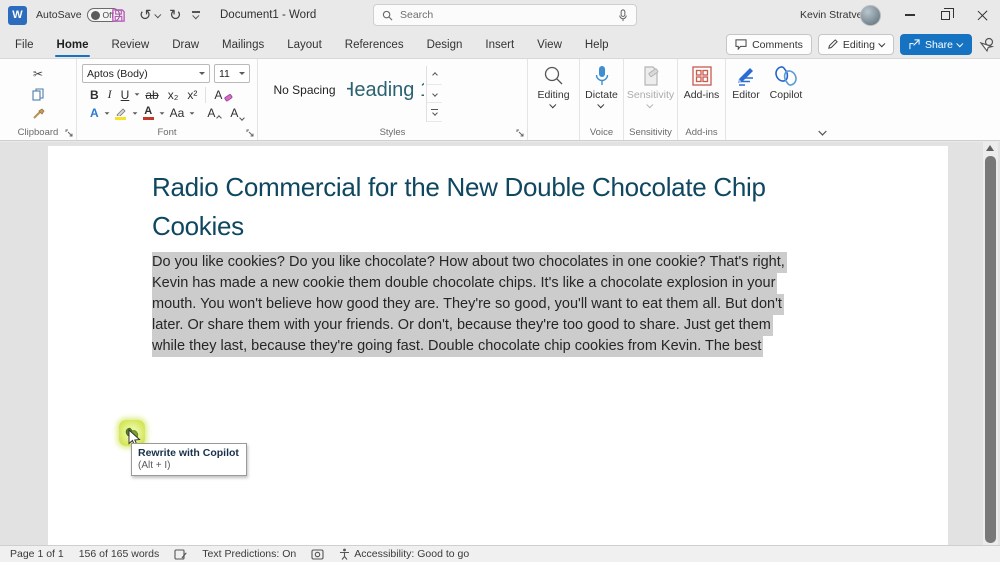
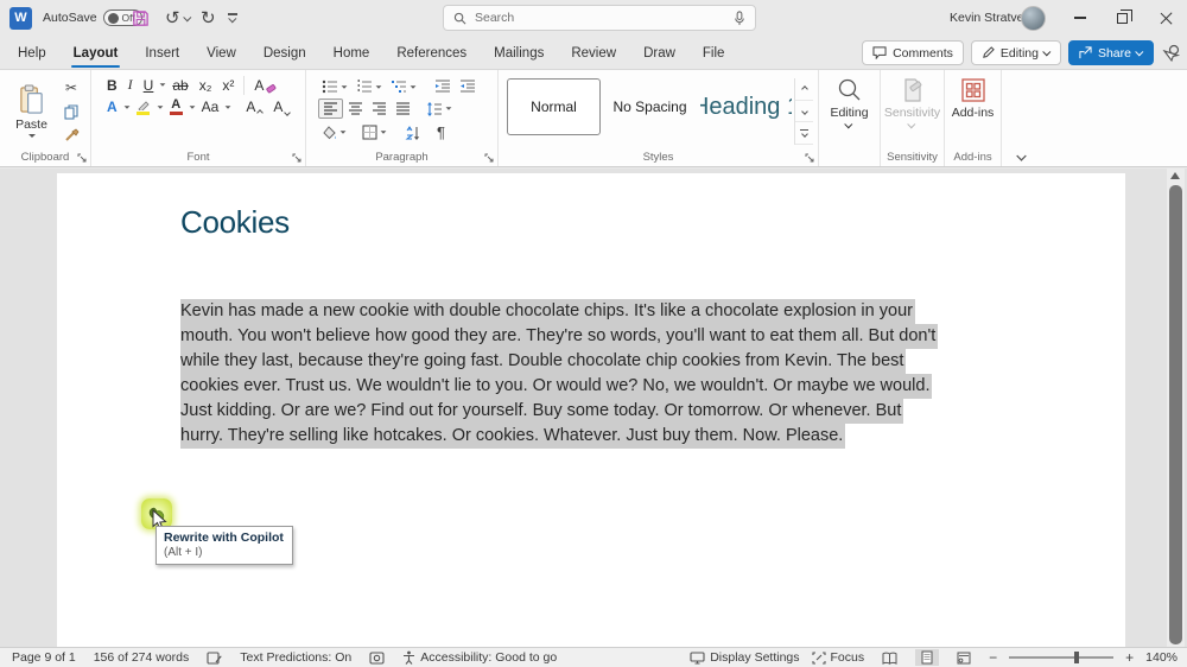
  W
  AutoSave
  ↺
  ↻
- Document1 - Word
  Search
  Kevin Stratv
- File
+ Help
- Home
+ Layout
- Review
+ Insert
- Draw
+ View
- Mailings
+ Design
- Layout
+ Home
  References
- Design
+ Mailings
- Insert
+ Review
- View
+ Draw
- Help
+ File
  Comments
  Editing
  Share
+ Paste
  ✂
  Clipboard
- Aptos (Body)
- 11
  B
  I
  U
  ab
  x₂
  x²
  A
  A
  A
  Aa
  A
  A
  Font
+ ¶
+ Paragraph
+ Normal
  No Spacing
  Heading
  Styles
  Editing
- Dictate
- Voice
  Sensitivity
  Sensitivity
  Add-ins
  Add-ins
- Editor
- Copilot
- Radio Commercial for the New Double Chocolate Chip
  Cookies
- Do you like cookies? Do you like chocolate? How about two chocolates in one cookie? That's right,
- Kevin has made a new cookie them double chocolate chips. It's like a chocolate explosion in your
+ Kevin has made a new cookie with double chocolate chips. It's like a chocolate explosion in your
- mouth. You won't believe how good they are. They're so good, you'll want to eat them all. But don't
+ mouth. You won't believe how good they are. They're so words, you'll want to eat them all. But don't
- later. Or share them with your friends. Or don't, because they're too good to share. Just get them
  while they last, because they're going fast. Double chocolate chip cookies from Kevin. The best
+ cookies ever. Trust us. We wouldn't lie to you. Or would we? No, we wouldn't. Or maybe we would.
+ Just kidding. Or are we? Find out for yourself. Buy some today. Or tomorrow. Or whenever. But
+ hurry. They're selling like hotcakes. Or cookies. Whatever. Just buy them. Now. Please.
  Rewrite with Copilot
  (Alt + I)
- Page 1 of 1
+ Page 9 of 1
- 156 of 165 words
+ 156 of 274 words
  Text Predictions: On
  Accessibility: Good to go
+ Display Settings
+ Focus
+ −
+ +
+ 140%
